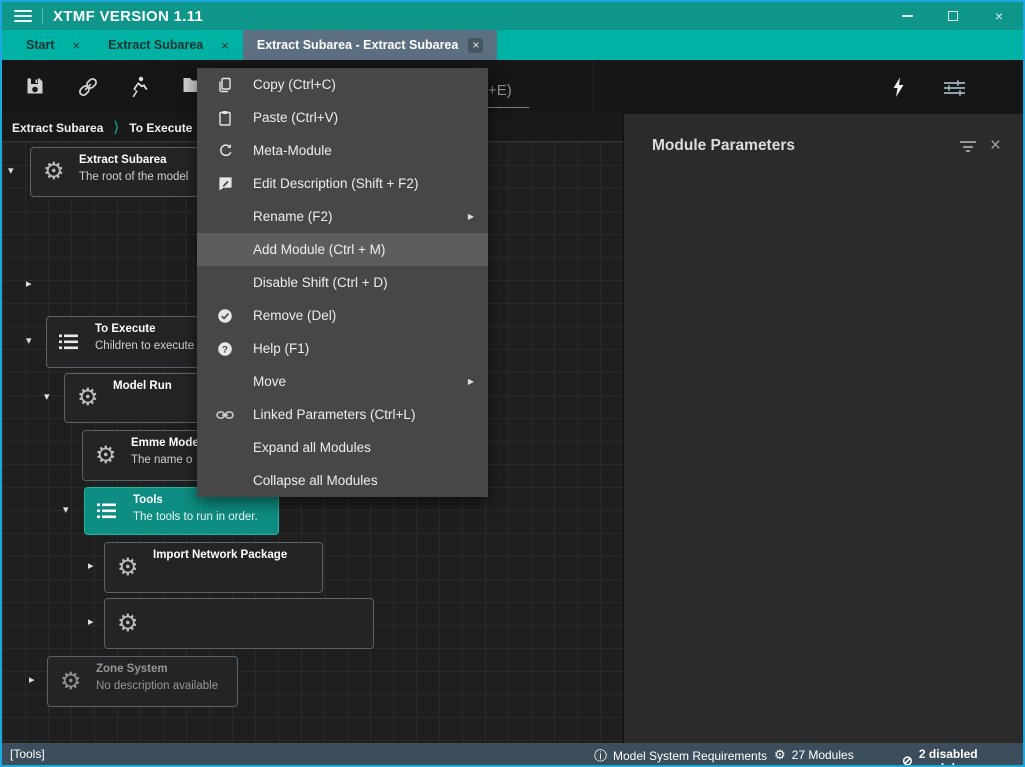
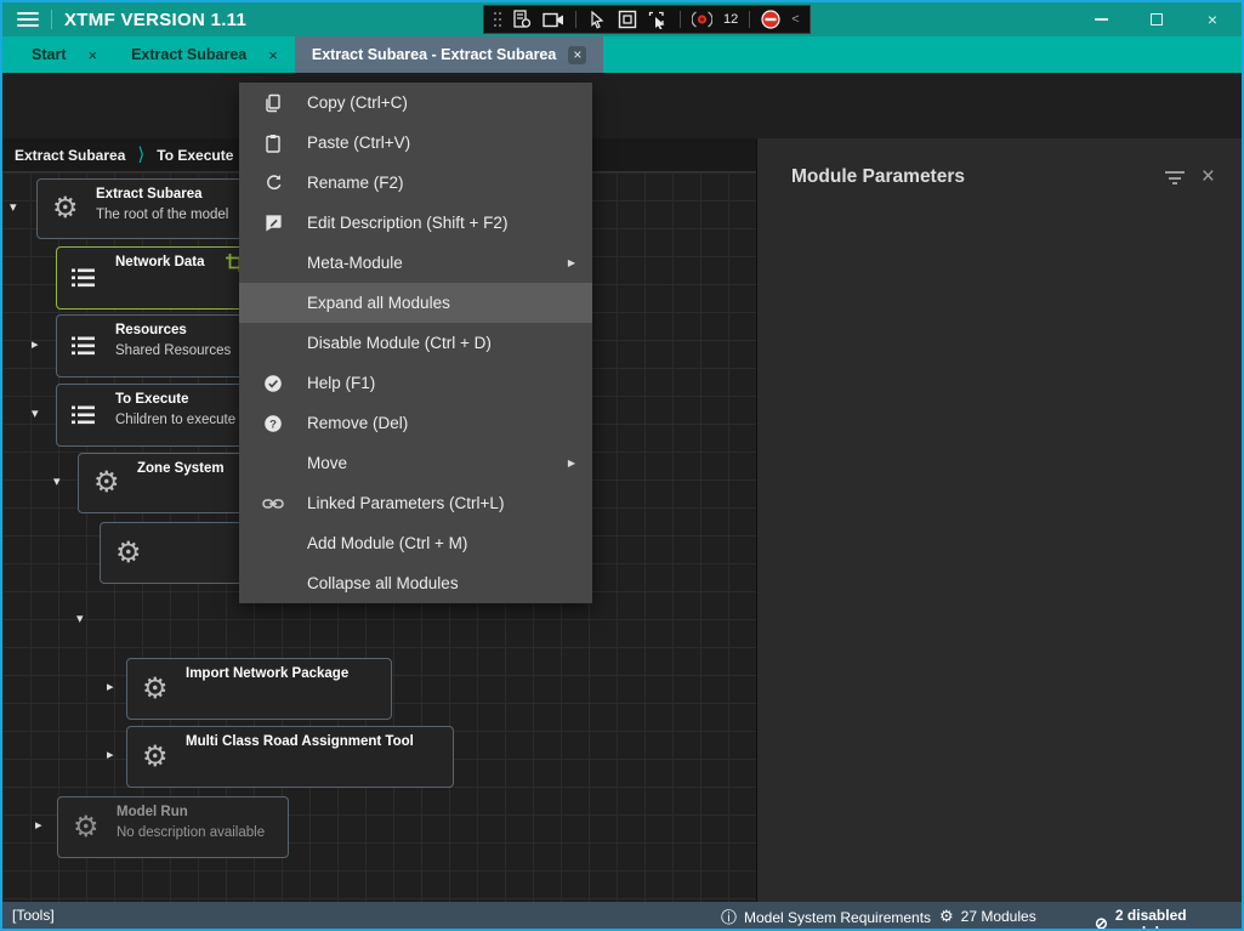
  XTMF VERSION 1.11
+ 12
+ <
  ×
  Start
  ×
  Extract Subarea
  ×
  Extract Subarea - Extract Subarea
  ×
- +E)
  Extract Subarea
  ⟩
  To Execute
  ▾
  ▸
  ▾
  ▾
  ▾
  ▸
  ▸
  ▸
  ⚙
  Extract Subarea
  The root of the model
+ Network Data
+ Resources
+ Shared Resources
  To Execute
  Children to execute
  ⚙
- Model Run
+ Zone System
  ⚙
- Emme Mode
- The name o
- Tools
- The tools to run in order.
  ⚙
  Import Network Package
  ⚙
+ Multi Class Road Assignment Tool
  ⚙
- Zone System
+ Model Run
  No description available
  Copy (Ctrl+C)
  Paste (Ctrl+V)
- Meta-Module
+ Rename (F2)
  Edit Description (Shift + F2)
- Rename (F2)
+ Meta-Module
  ▶
- Add Module (Ctrl + M)
+ Expand all Modules
- Disable Shift (Ctrl + D)
+ Disable Module (Ctrl + D)
- Remove (Del)
+ Help (F1)
  ?
- Help (F1)
+ Remove (Del)
  Move
  ▶
  Linked Parameters (Ctrl+L)
- Expand all Modules
+ Add Module (Ctrl + M)
  Collapse all Modules
  Module Parameters
  ×
  [Tools]
  ⓘ
  Model System Requirements
  ⚙
  27 Modules
  ⊘
